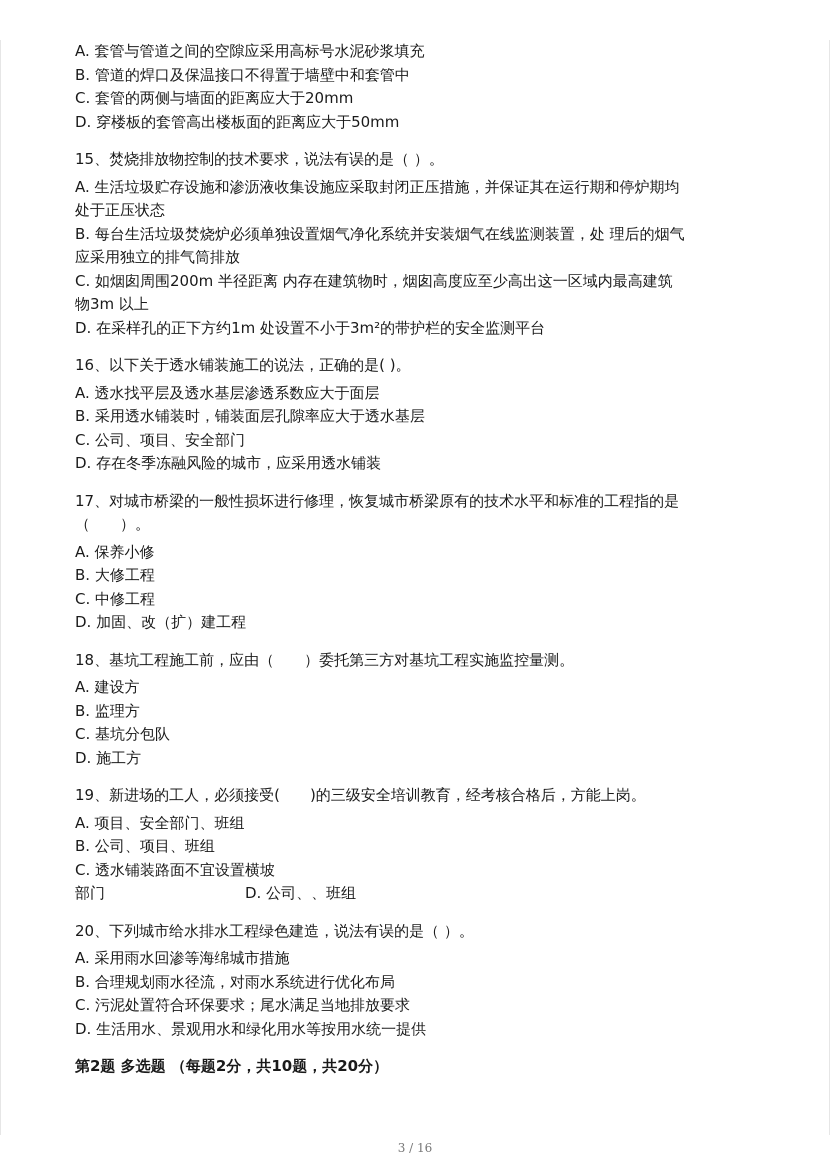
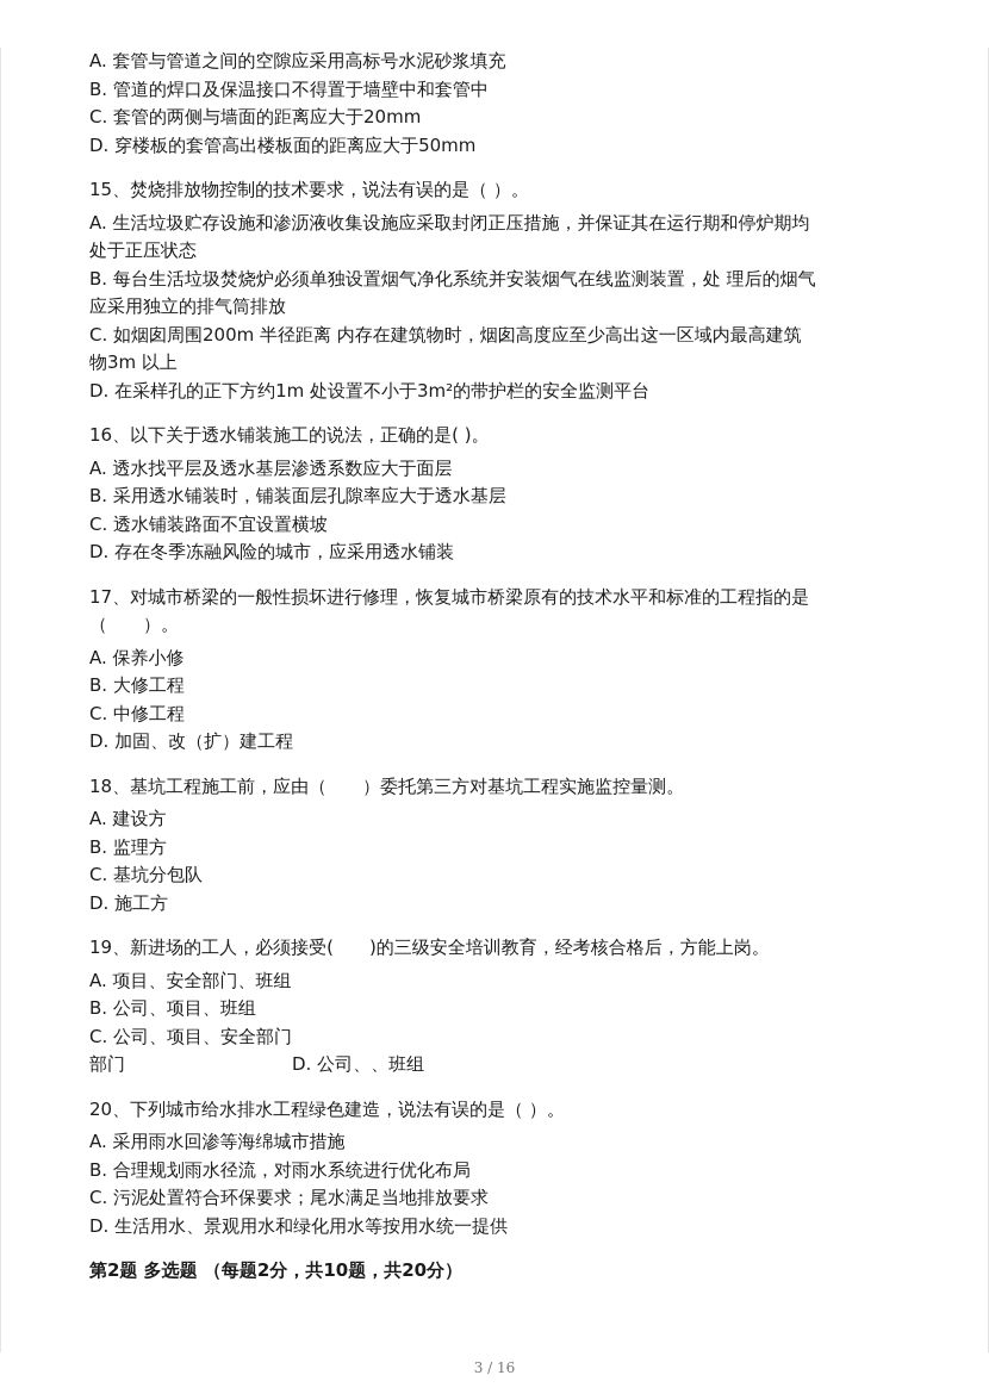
  A. 套管与管道之间的空隙应采用高标号水泥砂浆填充
  B. 管道的焊口及保温接口不得置于墙壁中和套管中
  C. 套管的两侧与墙面的距离应大于20mm
  D. 穿楼板的套管高出楼板面的距离应大于50mm
  15、焚烧排放物控制的技术要求，说法有误的是（ ）。
  A. 生活垃圾贮存设施和渗沥液收集设施应采取封闭正压措施，并保证其在运行期和停炉期均
  处于正压状态
  B. 每台生活垃圾焚烧炉必须单独设置烟气净化系统并安装烟气在线监测装置，处 理后的烟气
  应采用独立的排气筒排放
  C. 如烟囱周围200m 半径距离 内存在建筑物时，烟囱高度应至少高出这一区域内最高建筑
  物3m 以上
  D. 在采样孔的正下方约1m 处设置不小于3m²的带护栏的安全监测平台
  16、以下关于透水铺装施工的说法，正确的是( )。
  A. 透水找平层及透水基层渗透系数应大于面层
  B. 采用透水铺装时，铺装面层孔隙率应大于透水基层
- C. 公司、项目、安全部门
+ C. 透水铺装路面不宜设置横坡
  D. 存在冬季冻融风险的城市，应采用透水铺装
  17、对城市桥梁的一般性损坏进行修理，恢复城市桥梁原有的技术水平和标准的工程指的是
  （ ）。
  A. 保养小修
  B. 大修工程
  C. 中修工程
  D. 加固、改（扩）建工程
  18、基坑工程施工前，应由（ ）委托第三方对基坑工程实施监控量测。
  A. 建设方
  B. 监理方
  C. 基坑分包队
  D. 施工方
  19、新进场的工人，必须接受( )的三级安全培训教育，经考核合格后，方能上岗。
  A. 项目、安全部门、班组
  B. 公司、项目、班组
- C. 透水铺装路面不宜设置横坡
+ C. 公司、项目、安全部门
  部门
  D. 公司、、班组
  20、下列城市给水排水工程绿色建造，说法有误的是（ ）。
  A. 采用雨水回渗等海绵城市措施
  B. 合理规划雨水径流，对雨水系统进行优化布局
  C. 污泥处置符合环保要求；尾水满足当地排放要求
  D. 生活用水、景观用水和绿化用水等按用水统一提供
  第2题 多选题 （每题2分，共10题，共20分）
  3 / 16
